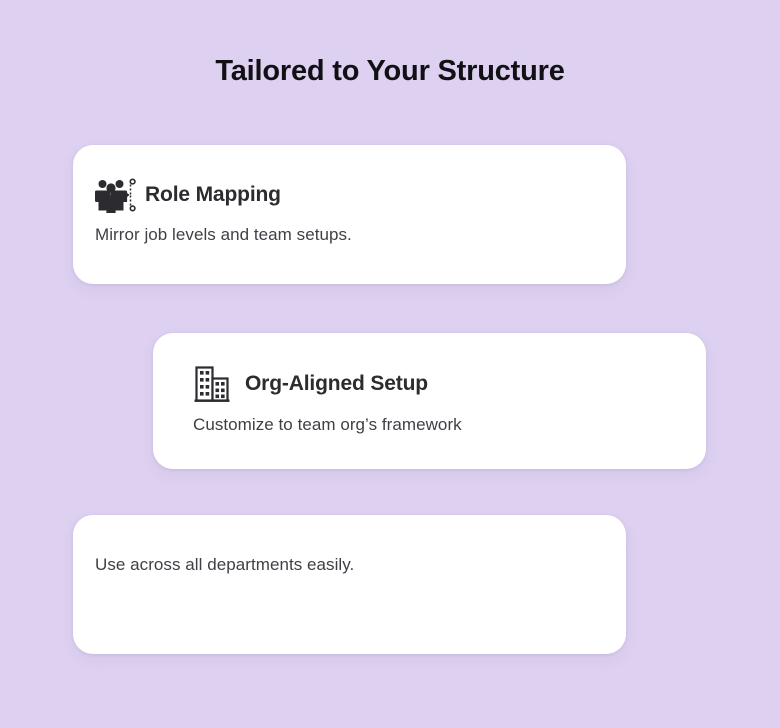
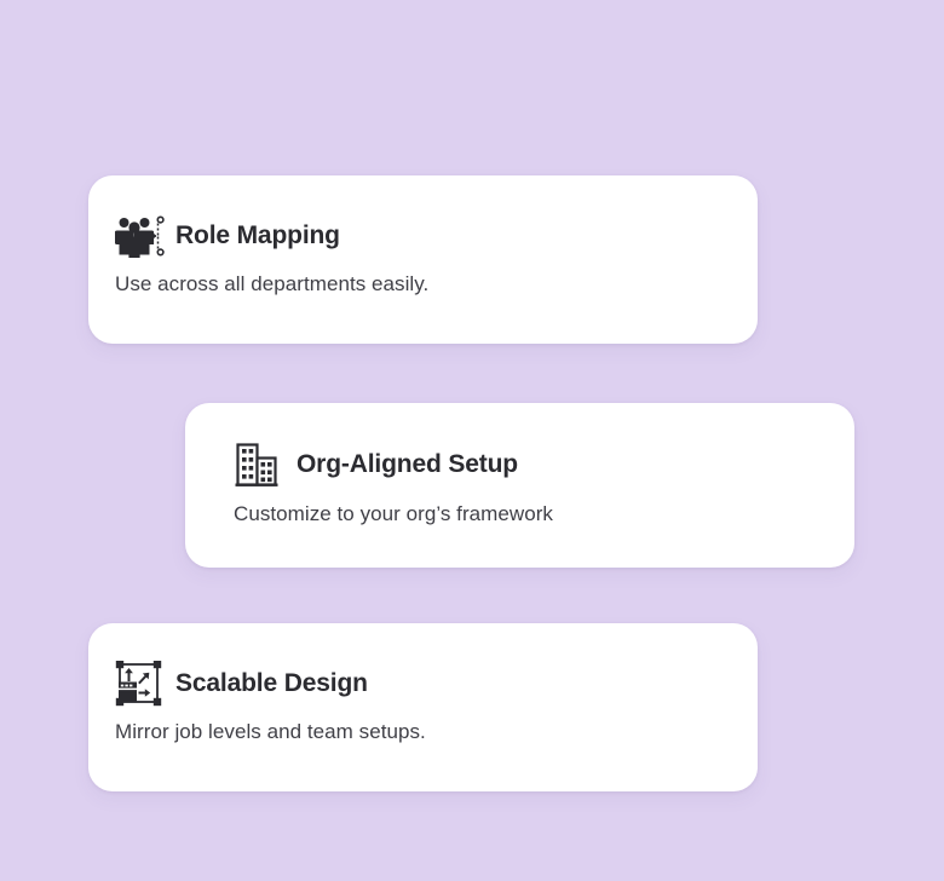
- Tailored to Your Structure
  Role Mapping
- Mirror job levels and team setups.
+ Use across all departments easily.
  Org-Aligned Setup
- Customize to team org’s framework
+ Customize to your org’s framework
+ Scalable Design
- Use across all departments easily.
+ Mirror job levels and team setups.
